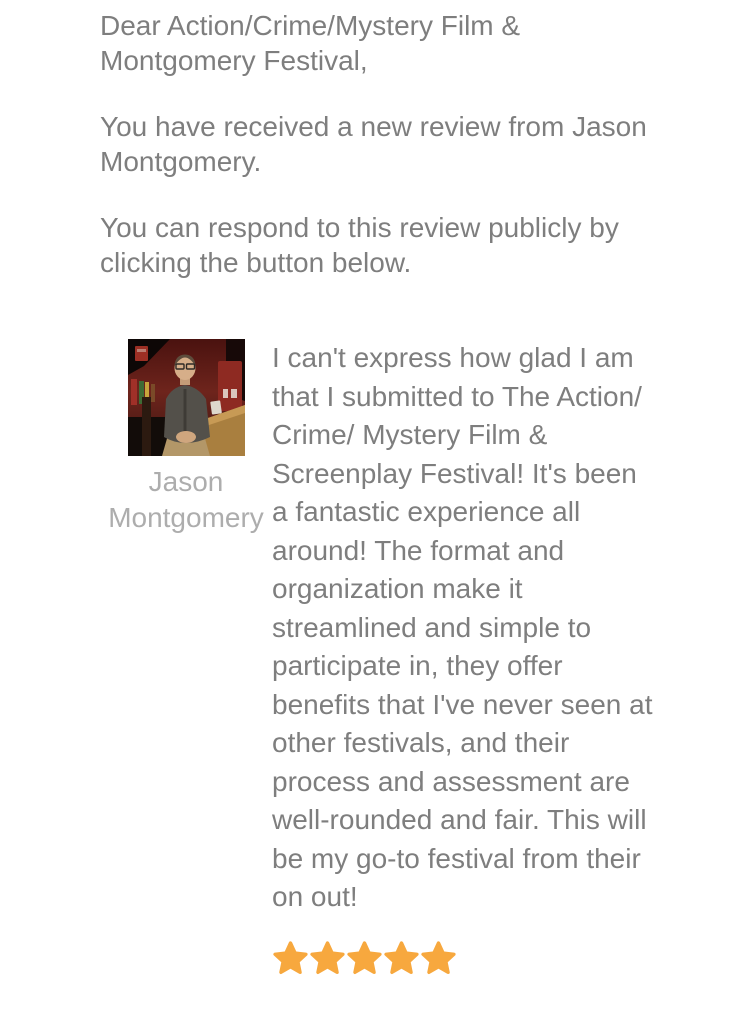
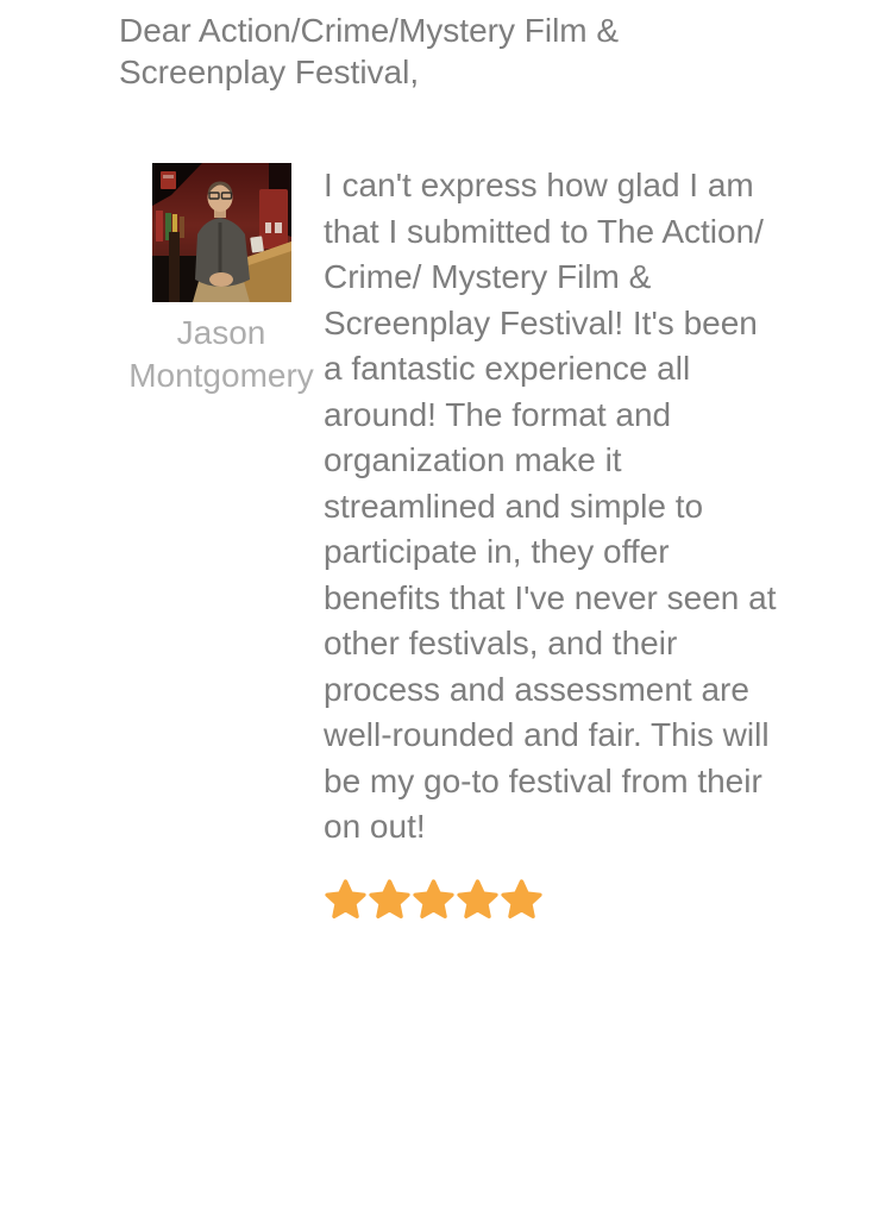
- Dear Action/Crime/Mystery Film & Montgomery Festival,
+ Dear Action/Crime/Mystery Film & Screenplay Festival,
- You have received a new review from Jason Montgomery.
- You can respond to this review publicly by clicking the button below.
  Jason Montgomery
  I can't express how glad I am that I submitted to The Action/ Crime/ Mystery Film & Screenplay Festival! It's been a fantastic experience all around! The format and organization make it streamlined and simple to participate in, they offer benefits that I've never seen at other festivals, and their process and assessment are well-rounded and fair. This will be my go-to festival from their on out!
